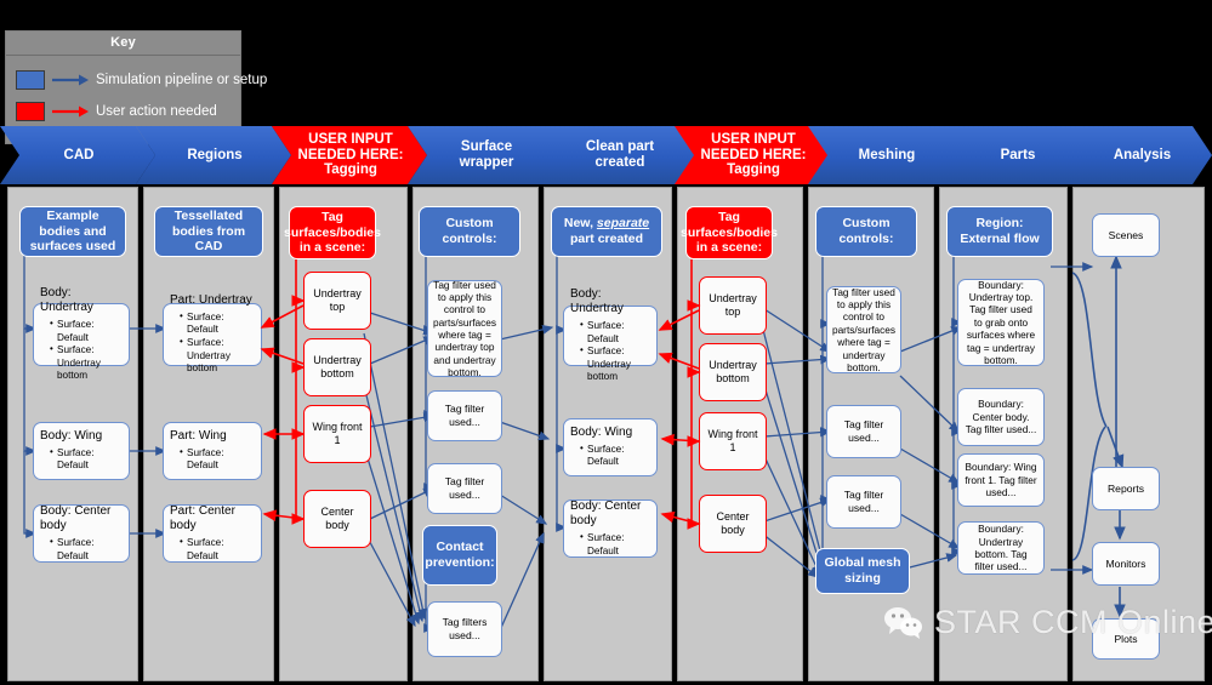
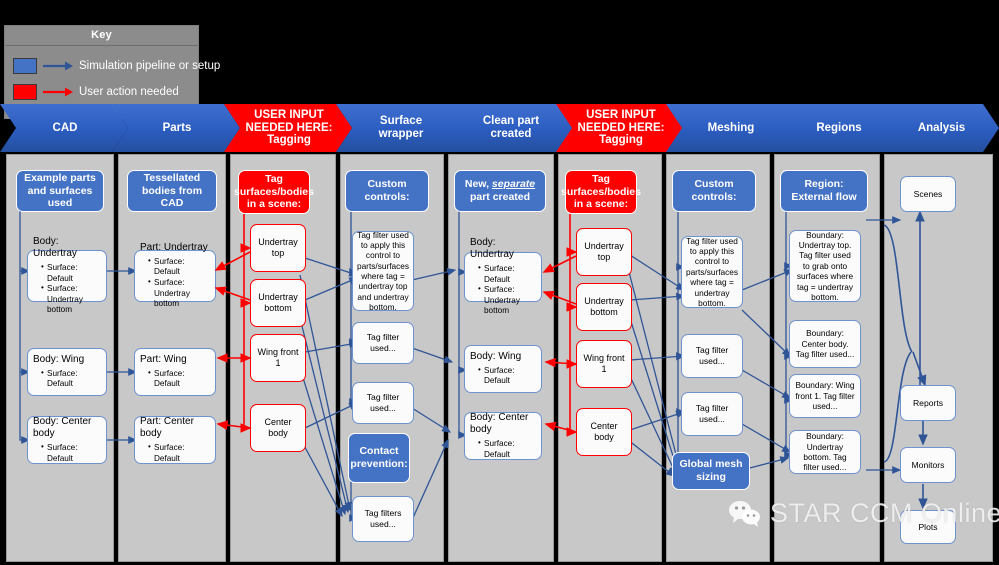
  Key
  Simulation pipeline or setup
  User action needed
  CAD
- Regions
+ Parts
  USER INPUT
  NEEDED HERE:
  Tagging
  Surface
  wrapper
  Clean part
  created
  USER INPUT
  NEEDED HERE:
  Tagging
  Meshing
- Parts
+ Regions
  Analysis
- Example bodies and surfaces used
+ Example parts and surfaces used
  Body: Undertray
  Surface: Default
  Surface: Undertray bottom
  Body: Wing
  Surface: Default
  Body: Center body
  Surface: Default
  Tessellated bodies from CAD
  Part: Undertray
  Surface: Default
  Surface: Undertray bottom
  Part: Wing
  Surface: Default
  Part: Center body
  Surface: Default
  Tag surfaces/bodies in a scene:
  Undertray top
  Undertray bottom
  Wing front 1
  Center body
  Custom controls:
  Tag filter used to apply this control to parts/surfaces where tag = undertray top and undertray bottom.
  Tag filter used...
  Tag filter used...
  Contact prevention:
  Tag filters used...
  New, separate part created
  Body: Undertray
  Surface: Default
  Surface: Undertray bottom
  Body: Wing
  Surface: Default
  Body: Center body
  Surface: Default
  Tag surfaces/bodies in a scene:
  Undertray top
  Undertray bottom
  Wing front 1
  Center body
  Custom controls:
  Tag filter used to apply this control to parts/surfaces where tag = undertray bottom.
  Tag filter used...
  Tag filter used...
  Global mesh sizing
  Region: External flow
  Boundary: Undertray top. Tag filter used to grab onto surfaces where tag = undertray bottom.
  Boundary: Center body. Tag filter used...
  Boundary: Wing front 1. Tag filter used...
  Boundary: Undertray bottom. Tag filter used...
  Scenes
  Reports
  Monitors
  Plots
  STAR CCM Online
